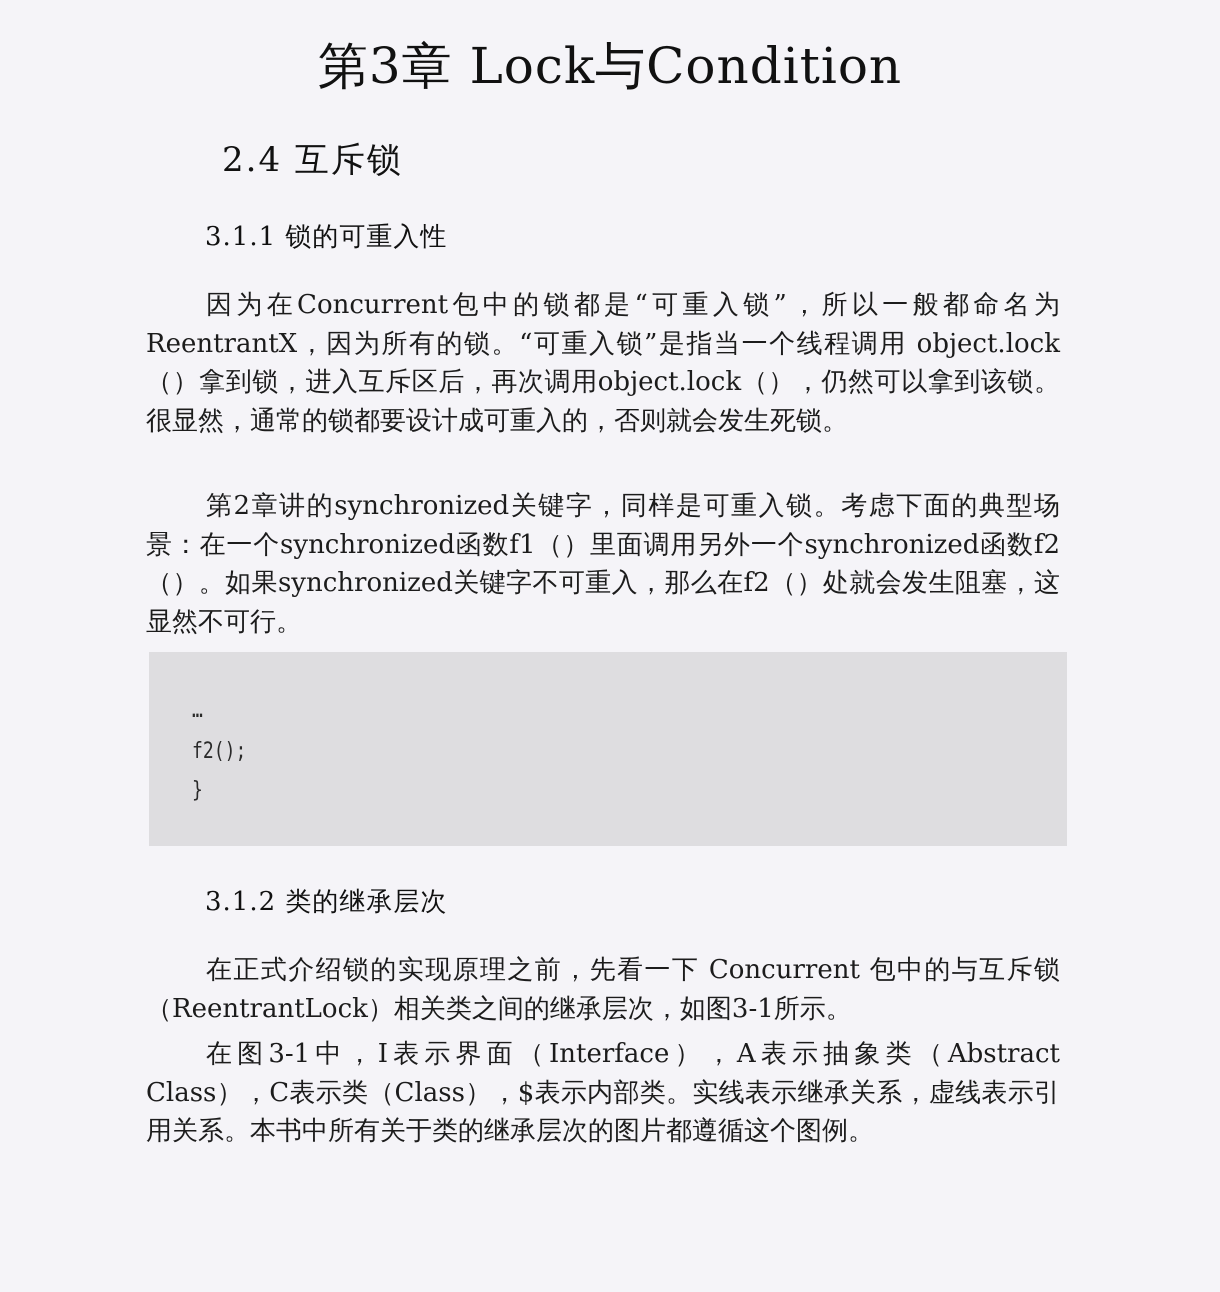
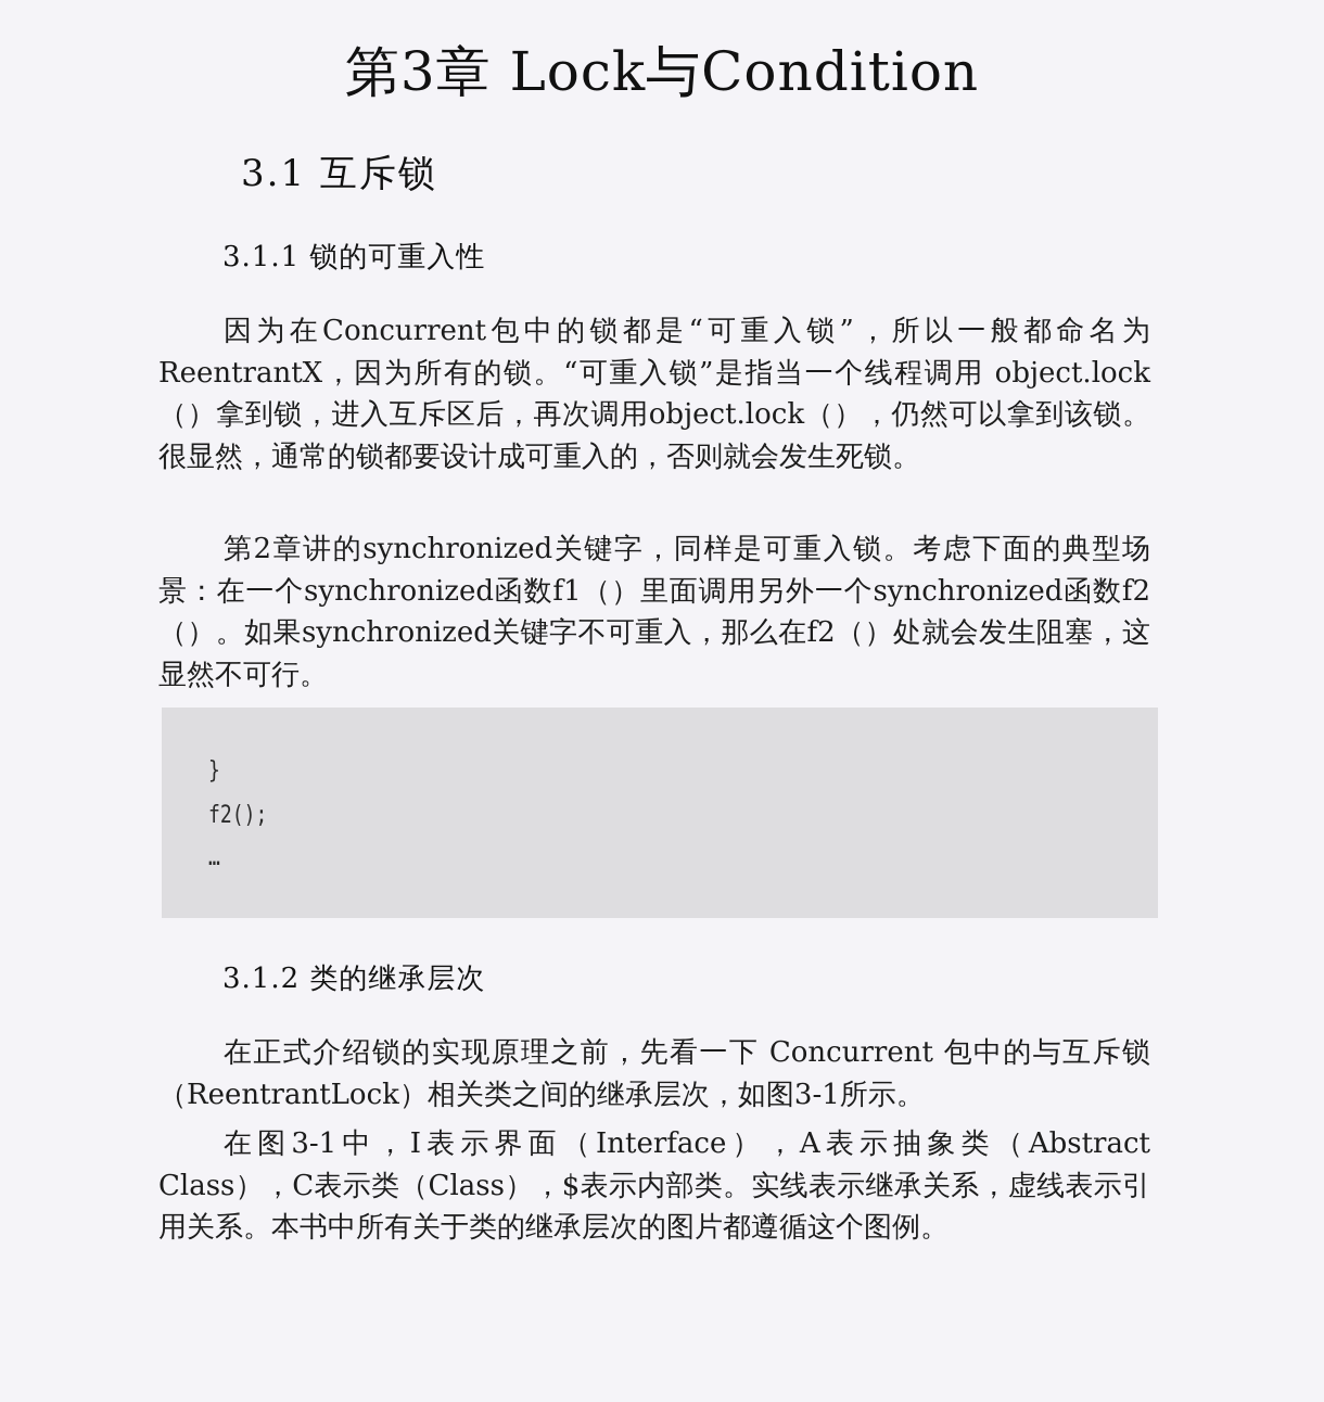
  第3章 Lock与Condition
- 2.4 互斥锁
+ 3.1 互斥锁
  3.1.1 锁的可重入性
  因为在Concurrent包中的锁都是“可重入锁”，所以一般都命名为ReentrantX，因为所有的锁。“可重入锁”是指当一个线程调用 object.lock（）拿到锁，进入互斥区后，再次调用object.lock（），仍然可以拿到该锁。很显然，通常的锁都要设计成可重入的，否则就会发生死锁。
  第2章讲的synchronized关键字，同样是可重入锁。考虑下面的典型场景：在一个synchronized函数f1（）里面调用另外一个synchronized函数f2（）。如果synchronized关键字不可重入，那么在f2（）处就会发生阻塞，这显然不可行。
- …
+ }
  f2();
- }
+ …
  3.1.2 类的继承层次
  在正式介绍锁的实现原理之前，先看一下 Concurrent 包中的与互斥锁（ReentrantLock）相关类之间的继承层次，如图3-1所示。
  在图3-1中，I表示界面（Interface），A表示抽象类（Abstract Class），C表示类（Class），$表示内部类。实线表示继承关系，虚线表示引用关系。本书中所有关于类的继承层次的图片都遵循这个图例。
